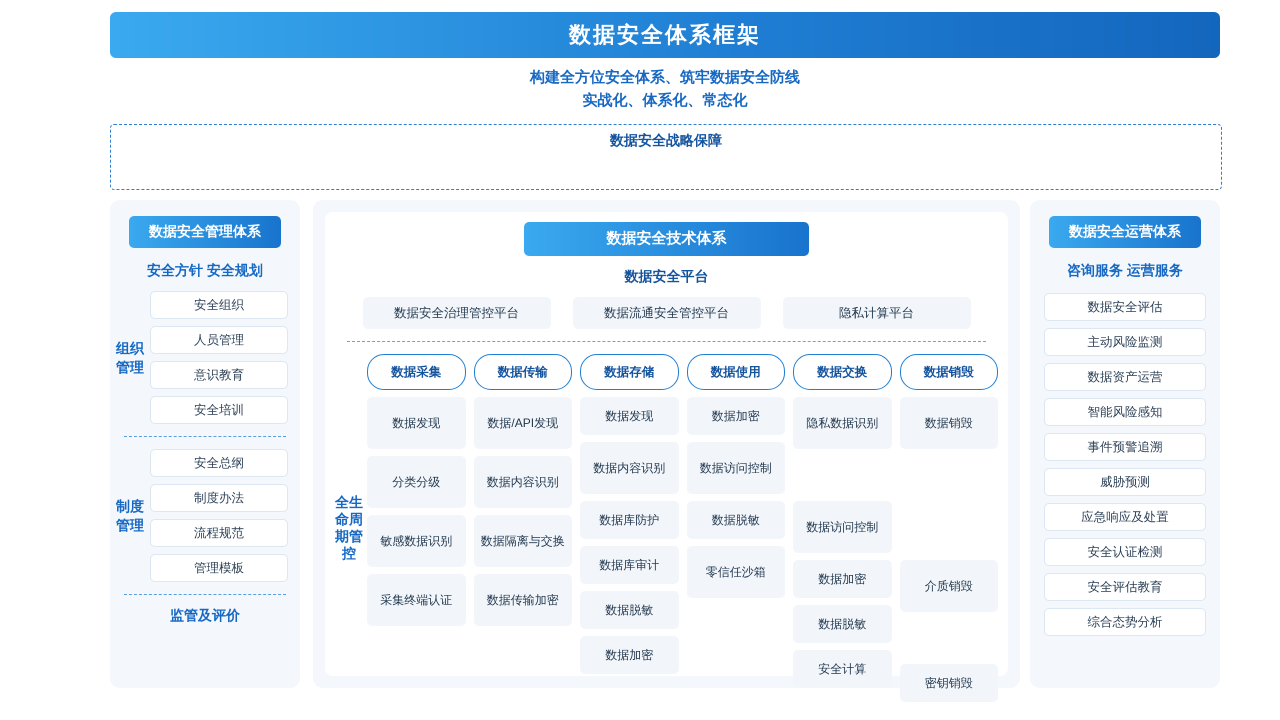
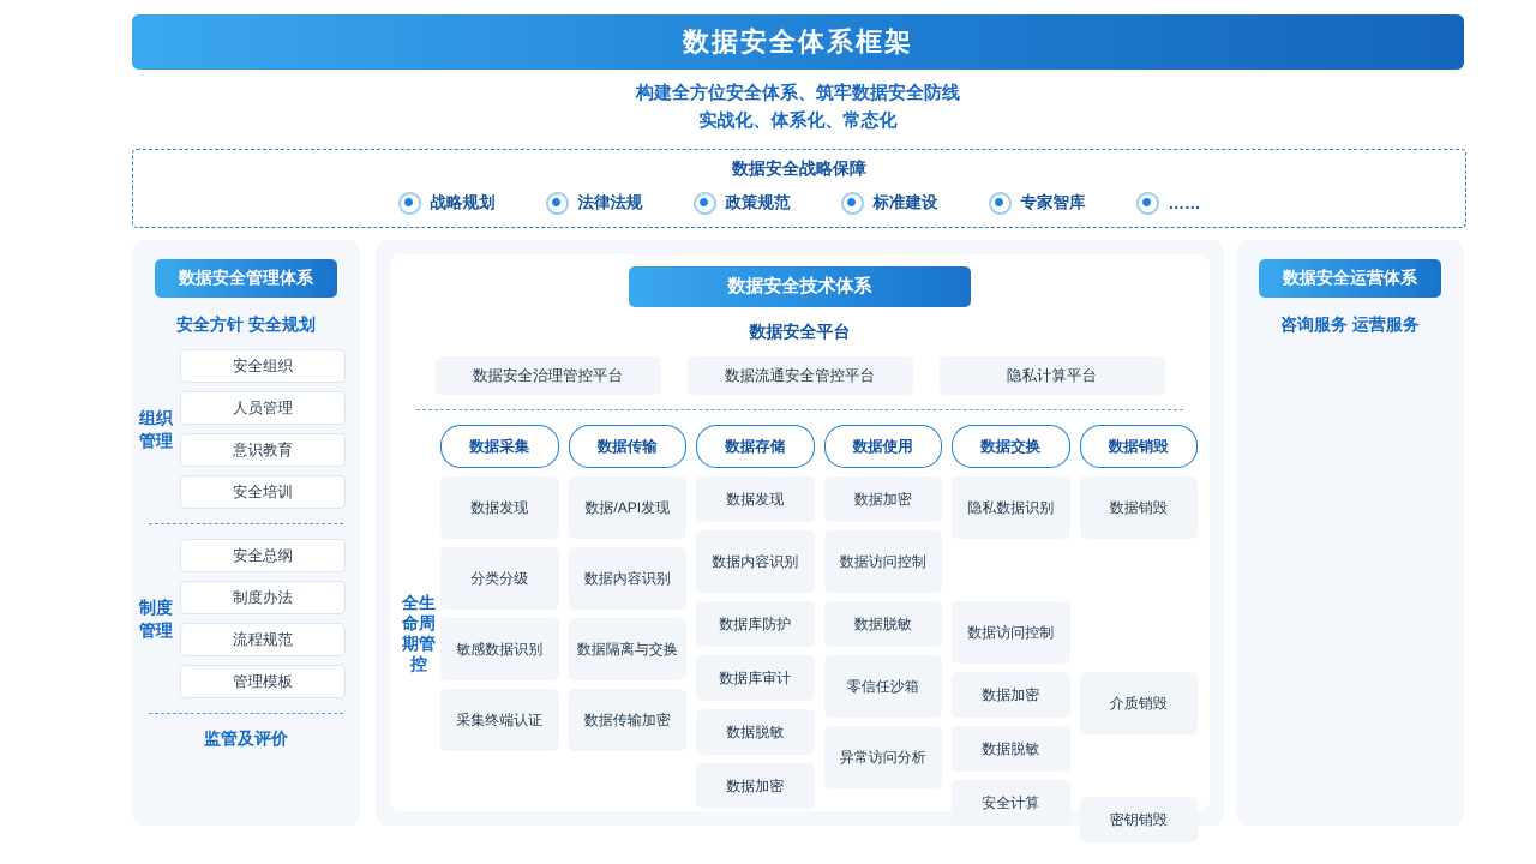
  数据安全体系框架
  构建全方位安全体系、筑牢数据安全防线
  实战化、体系化、常态化
  数据安全战略保障
+ 战略规划
+ 法律法规
+ 政策规范
+ 标准建设
+ 专家智库
+ ……
  数据安全管理体系
  安全方针 安全规划
  组织管理
  安全组织
  人员管理
  意识教育
  安全培训
  制度管理
  安全总纲
  制度办法
  流程规范
  管理模板
  监管及评价
  数据安全技术体系
  数据安全平台
  数据安全治理管控平台
  数据流通安全管控平台
  隐私计算平台
  全生命周期管控
  数据采集
  数据发现
  分类分级
  敏感数据识别
  采集终端认证
  数据传输
  数据/API发现
  数据内容识别
  数据隔离与交换
  数据传输加密
  数据存储
  数据发现
  数据内容识别
  数据库防护
  数据库审计
  数据脱敏
  数据加密
  数据使用
  数据加密
  数据访问控制
  数据脱敏
  零信任沙箱
+ 异常访问分析
  数据交换
  隐私数据识别
  数据访问控制
  数据加密
  数据脱敏
  安全计算
  数据销毁
  数据销毁
  介质销毁
  密钥销毁
  数据安全运营体系
  咨询服务 运营服务
- 数据安全评估
- 主动风险监测
- 数据资产运营
- 智能风险感知
- 事件预警追溯
- 威胁预测
- 应急响应及处置
- 安全认证检测
- 安全评估教育
- 综合态势分析
